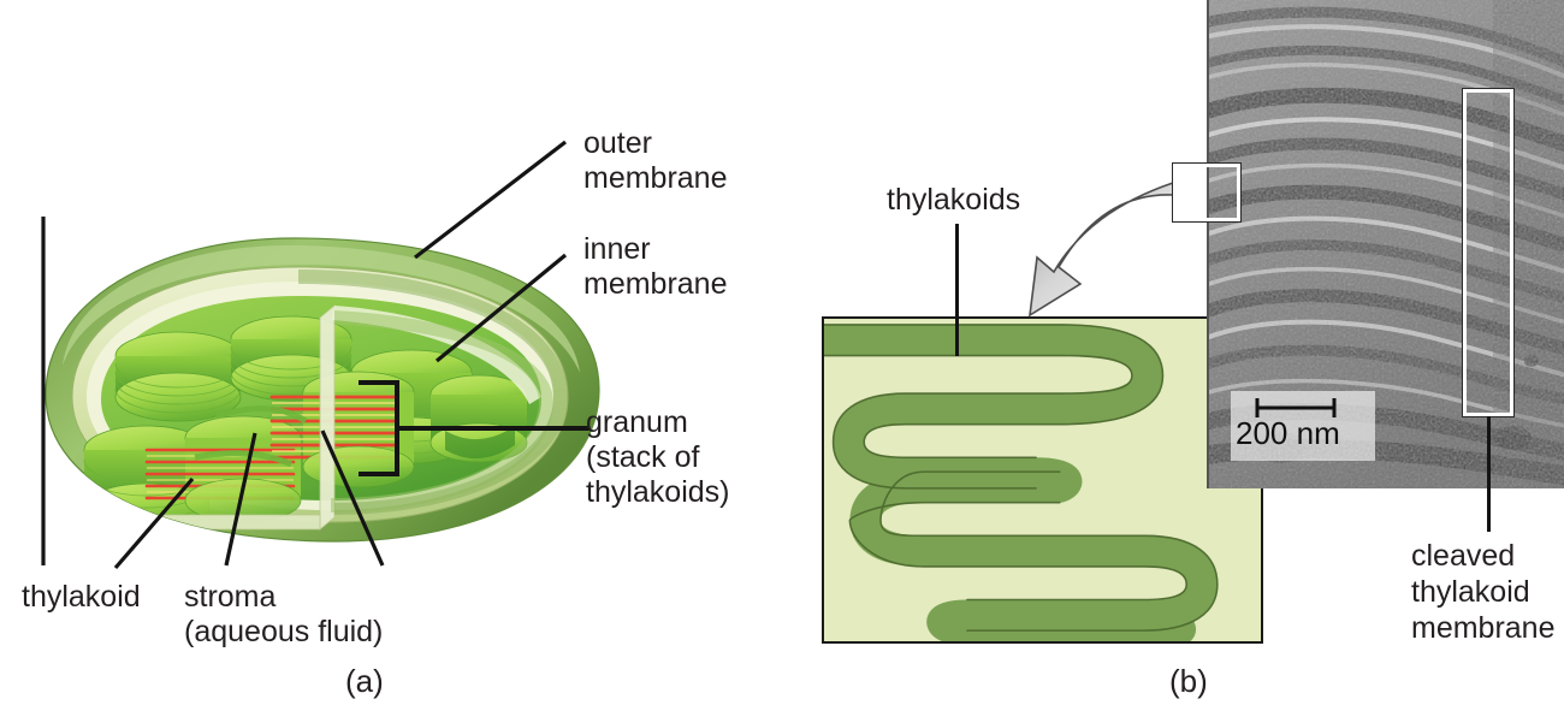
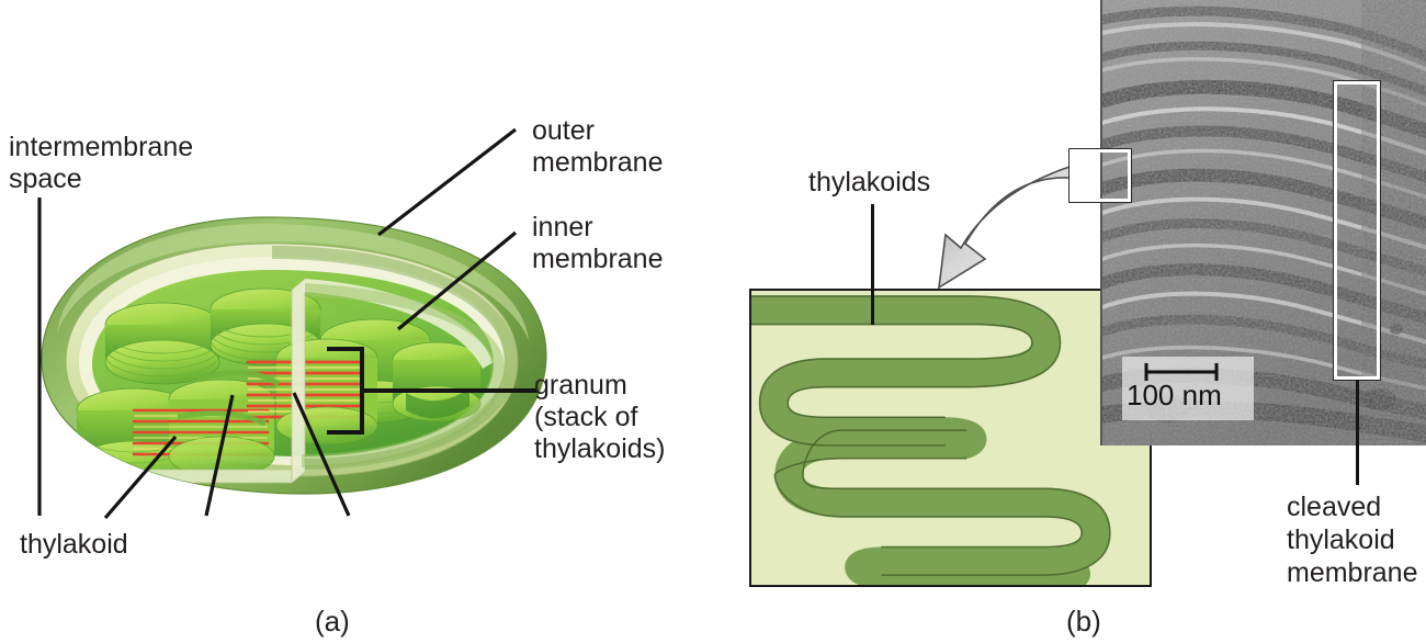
+ intermembrane
+ space
  outer
  membrane
  inner
  membrane
  granum
  (stack of
  thylakoids)
  thylakoid
- stroma
- (aqueous fluid)
  (a)
  thylakoids
- 200 nm
+ 100 nm
  cleaved
  thylakoid
  membrane
  (b)
